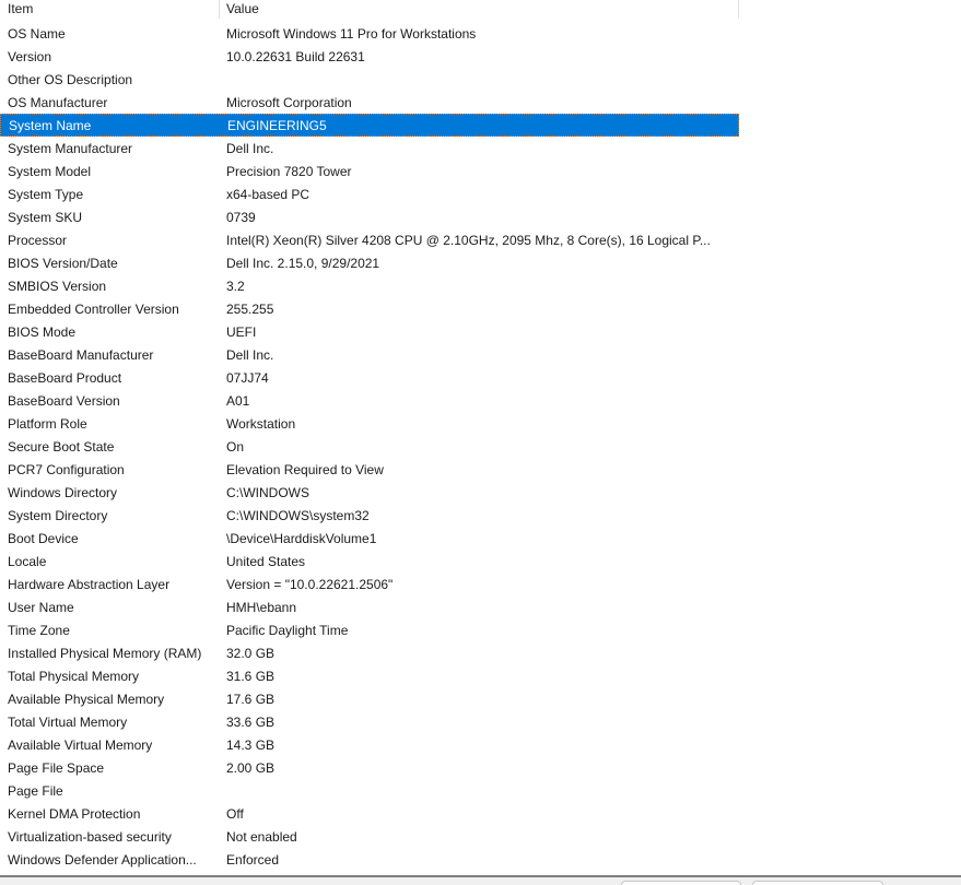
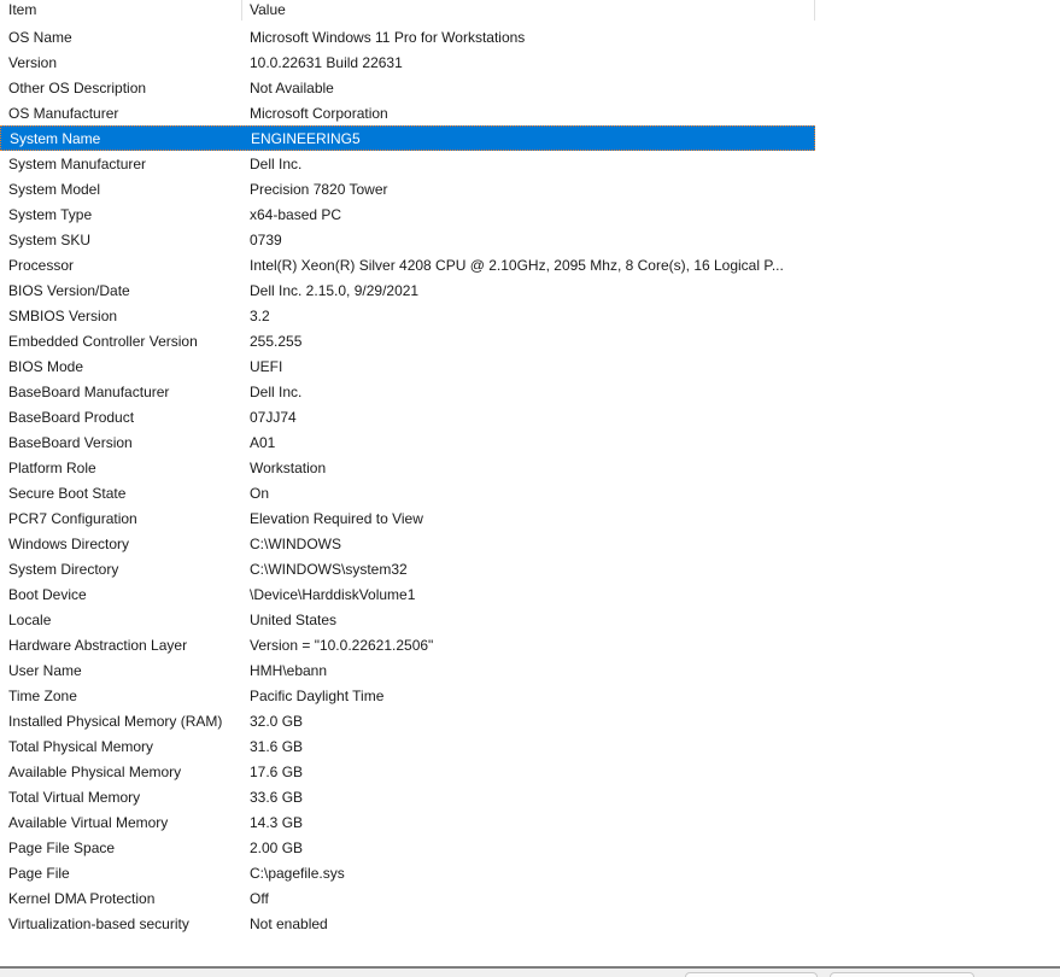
  Item
  Value
  OS Name
  Microsoft Windows 11 Pro for Workstations
  Version
  10.0.22631 Build 22631
  Other OS Description
+ Not Available
  OS Manufacturer
  Microsoft Corporation
  System Name
  ENGINEERING5
  System Manufacturer
  Dell Inc.
  System Model
  Precision 7820 Tower
  System Type
  x64-based PC
  System SKU
  0739
  Processor
  Intel(R) Xeon(R) Silver 4208 CPU @ 2.10GHz, 2095 Mhz, 8 Core(s), 16 Logical P...
  BIOS Version/Date
  Dell Inc. 2.15.0, 9/29/2021
  SMBIOS Version
  3.2
  Embedded Controller Version
  255.255
  BIOS Mode
  UEFI
  BaseBoard Manufacturer
  Dell Inc.
  BaseBoard Product
  07JJ74
  BaseBoard Version
  A01
  Platform Role
  Workstation
  Secure Boot State
  On
  PCR7 Configuration
  Elevation Required to View
  Windows Directory
  C:\WINDOWS
  System Directory
  C:\WINDOWS\system32
  Boot Device
  \Device\HarddiskVolume1
  Locale
  United States
  Hardware Abstraction Layer
  Version = "10.0.22621.2506"
  User Name
  HMH\ebann
  Time Zone
  Pacific Daylight Time
  Installed Physical Memory (RAM)
  32.0 GB
  Total Physical Memory
  31.6 GB
  Available Physical Memory
  17.6 GB
  Total Virtual Memory
  33.6 GB
  Available Virtual Memory
  14.3 GB
  Page File Space
  2.00 GB
  Page File
+ C:\pagefile.sys
  Kernel DMA Protection
  Off
  Virtualization-based security
  Not enabled
- Windows Defender Application...
- Enforced
